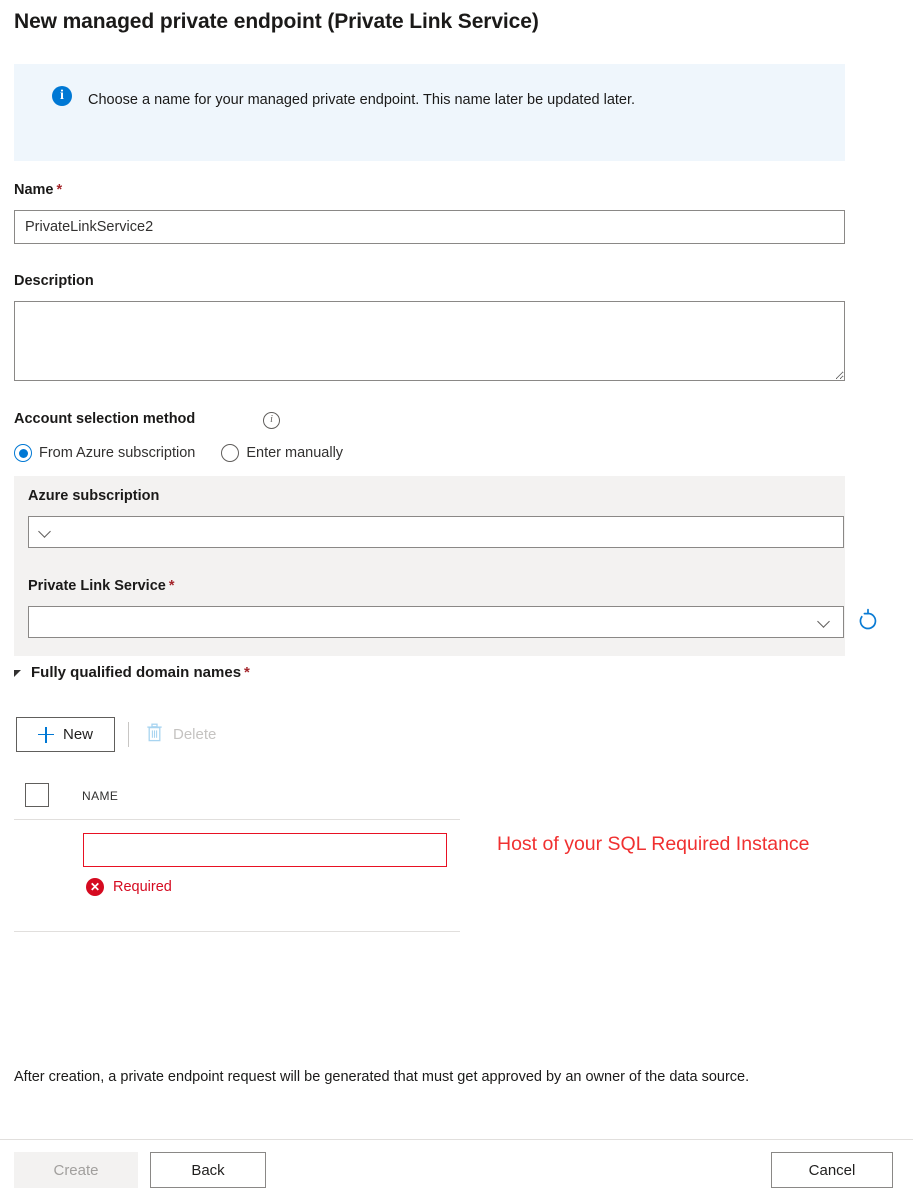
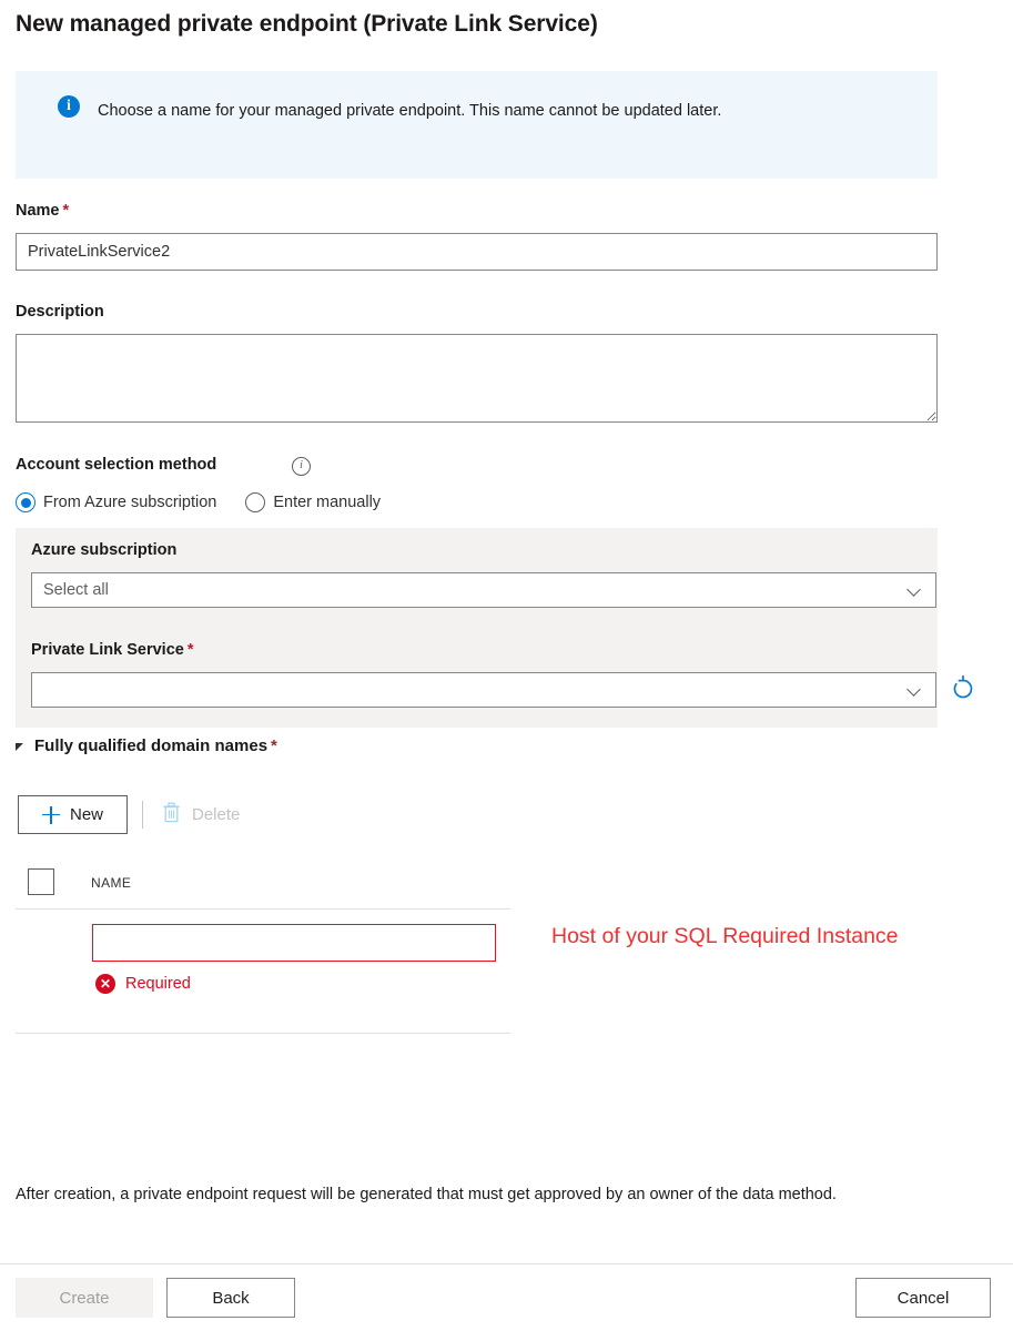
  New managed private endpoint (Private Link Service)
  i
- Choose a name for your managed private endpoint. This name later be updated later.
+ Choose a name for your managed private endpoint. This name cannot be updated later.
  Name *
  PrivateLinkService2
  Description
  Account selection method
  i
  From Azure subscription
  Enter manually
  Azure subscription
+ Select all
  Private Link Service *
  Fully qualified domain names
  *
  New
  Delete
  NAME
  ✕
  Required
  Host of your SQL Required Instance
- After creation, a private endpoint request will be generated that must get approved by an owner of the data source.
+ After creation, a private endpoint request will be generated that must get approved by an owner of the data method.
  Create
  Back
  Cancel
